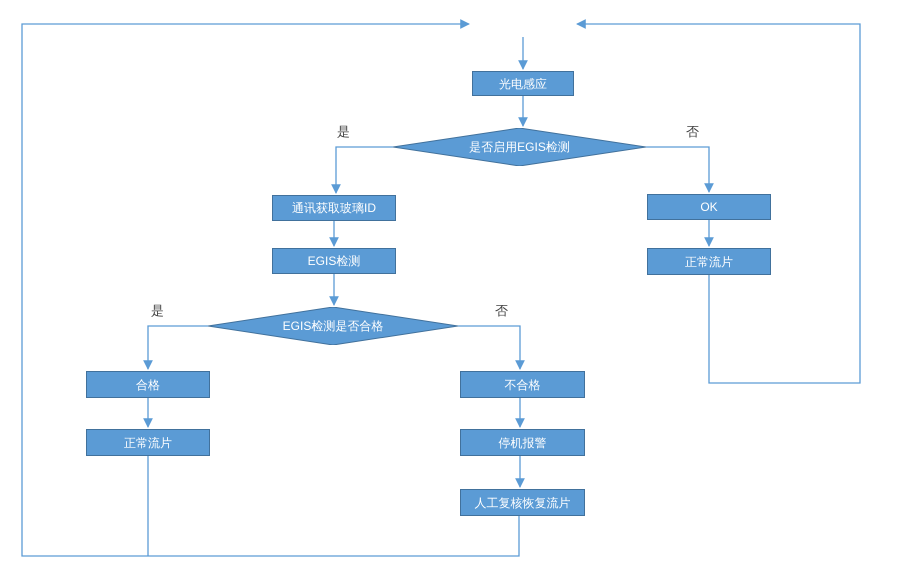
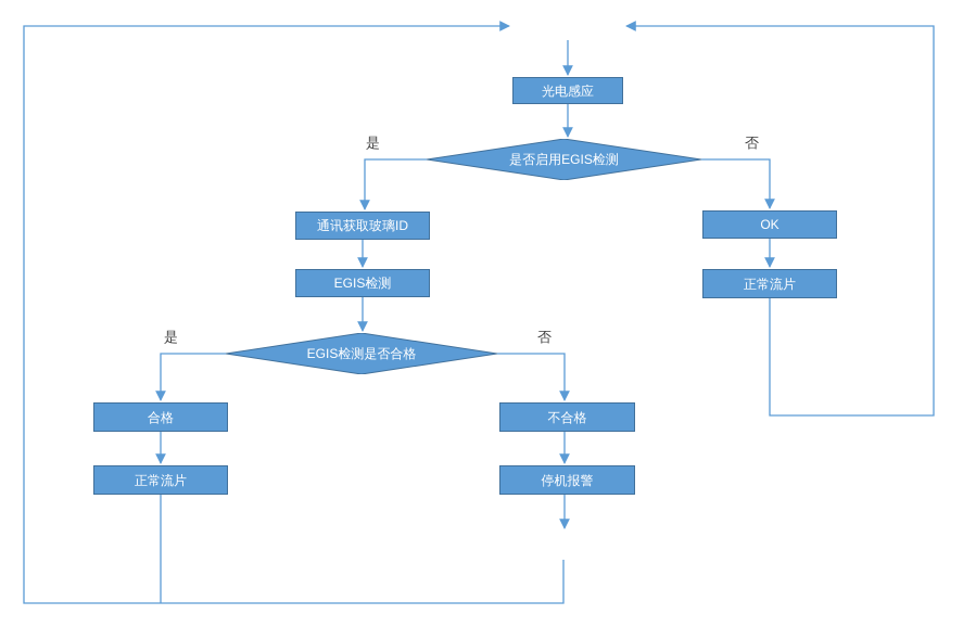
  光电感应
  是否启用EGIS检测
  通讯获取玻璃ID
  EGIS检测
  EGIS检测是否合格
  合格
  正常流片
  不合格
  停机报警
- 人工复核恢复流片
  OK
  正常流片
  是
  否
  是
  否
